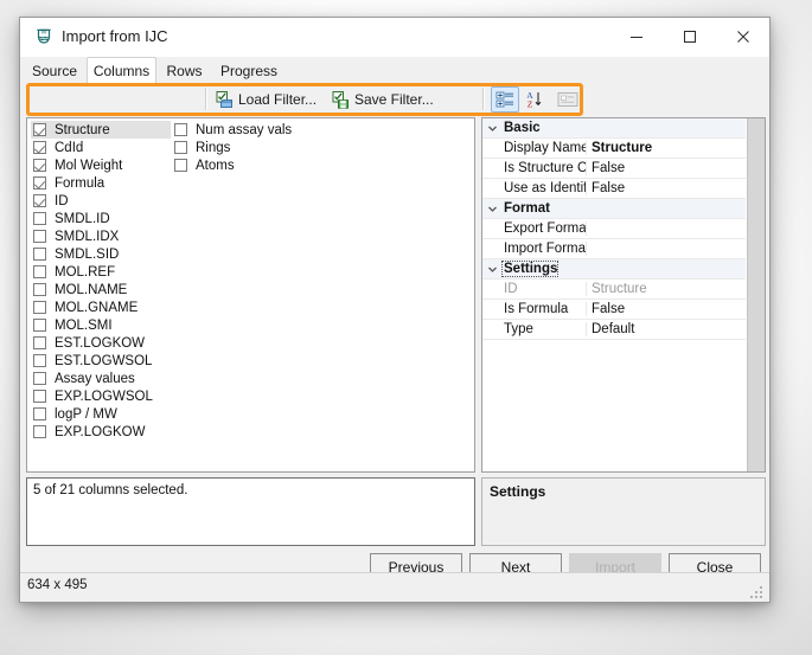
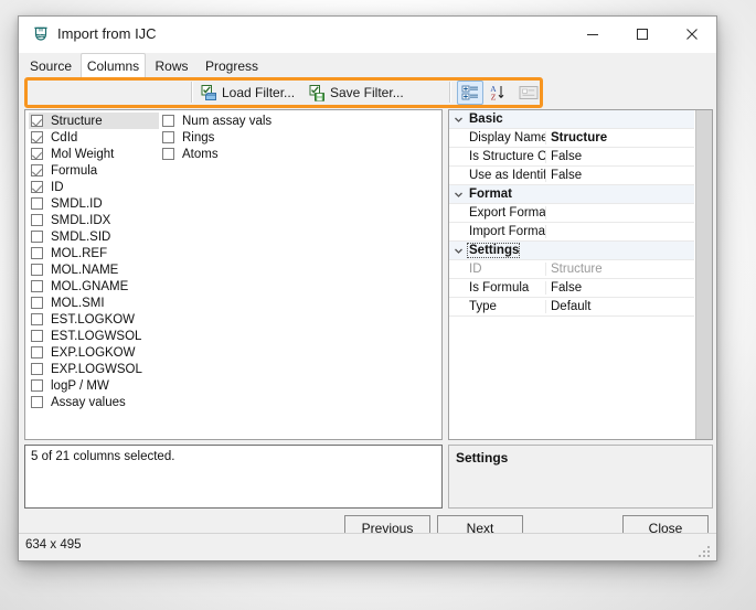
  Import from IJC
  Source
  Columns
  Rows
  Progress
  Load Filter...
  Save Filter...
  A
  Z
  Structure
  CdId
  Mol Weight
  Formula
  ID
  SMDL.ID
  SMDL.IDX
  SMDL.SID
  MOL.REF
  MOL.NAME
  MOL.GNAME
  MOL.SMI
  EST.LOGKOW
  EST.LOGWSOL
- Assay values
+ EXP.LOGKOW
  EXP.LOGWSOL
  logP / MW
- EXP.LOGKOW
+ Assay values
  Num assay vals
  Rings
  Atoms
  Basic
  Display Name
  Structure
  Is Structure C
  False
  Use as Identif
  False
  Format
  Export Forma
  Import Forma
  Settings
  ID
  Structure
  Is Formula
  False
  Type
  Default
  5 of 21 columns selected.
  Settings
  Previous
  Next
- Import
  Close
  634 x 495
